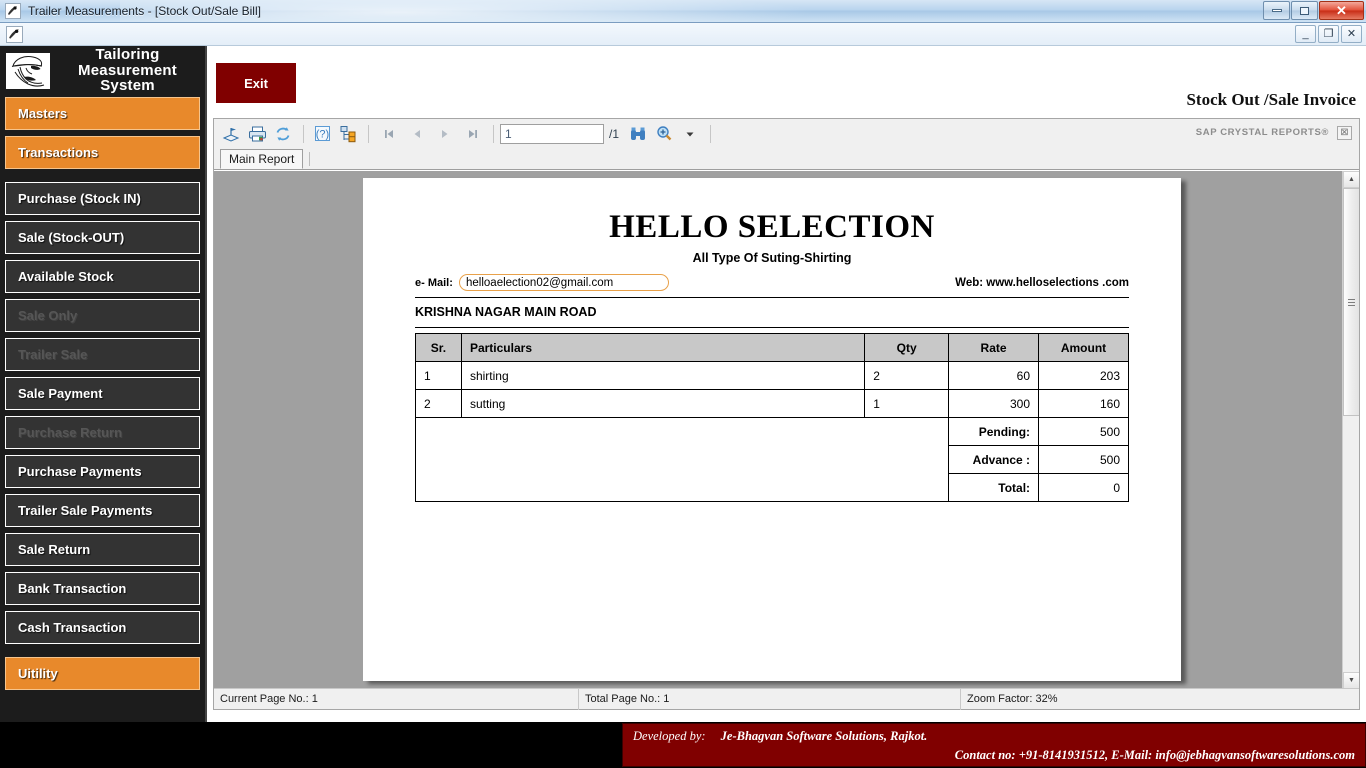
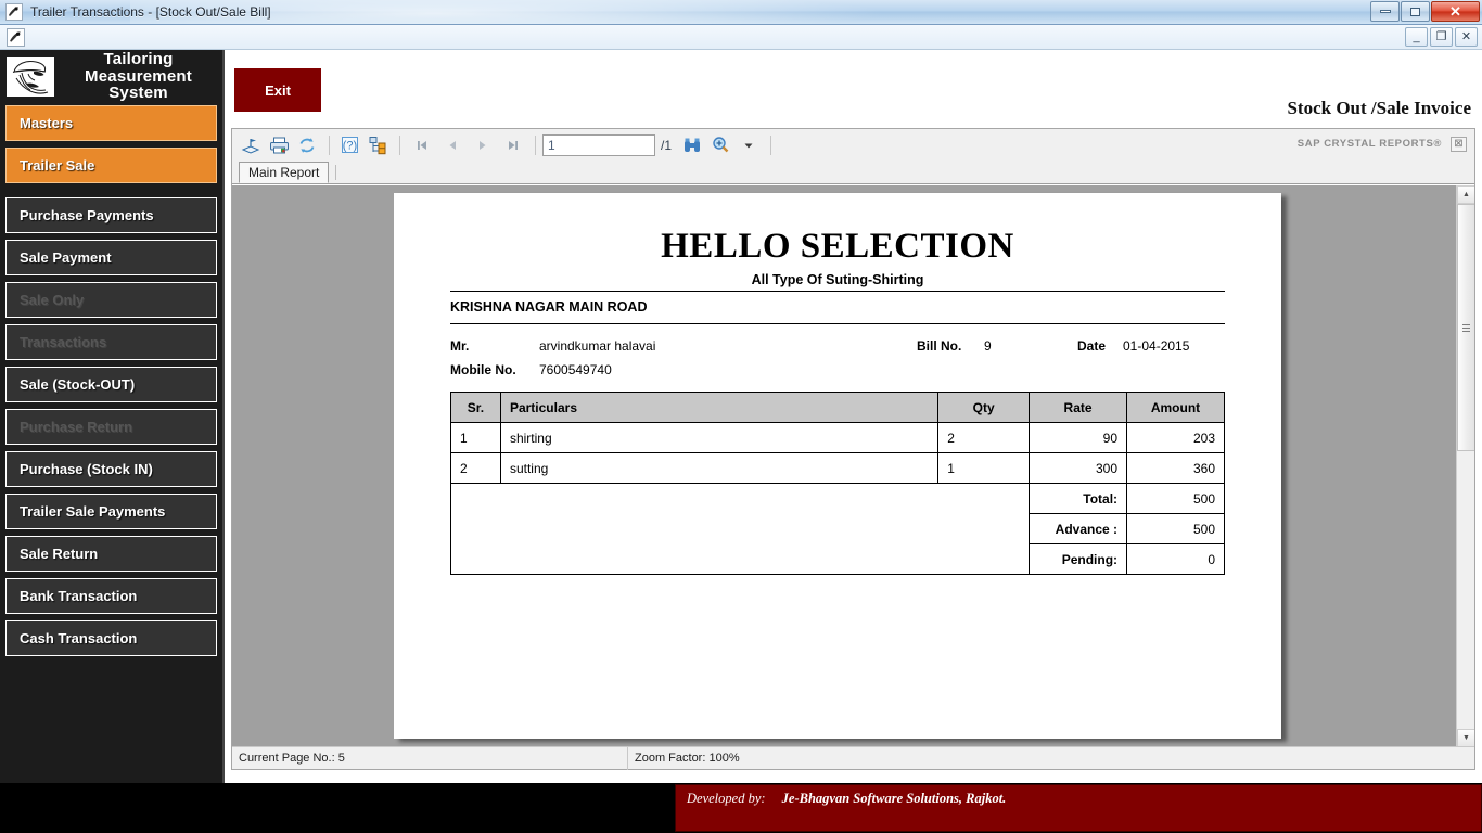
- Trailer Measurements - [Stock Out/Sale Bill]
+ Trailer Transactions - [Stock Out/Sale Bill]
  ✕
  _
  ❐
  ✕
  Tailoring
  Measurement System
  Masters
- Transactions
+ Trailer Sale
- Purchase (Stock IN)
+ Purchase Payments
- Sale (Stock-OUT)
+ Sale Payment
- Available Stock
  Sale Only
- Trailer Sale
+ Transactions
- Sale Payment
+ Sale (Stock-OUT)
  Purchase Return
- Purchase Payments
+ Purchase (Stock IN)
  Trailer Sale Payments
  Sale Return
  Bank Transaction
  Cash Transaction
- Uitility
  Exit
  Stock Out /Sale Invoice
  (?)
  1
  /1
  SAP CRYSTAL REPORTS®
  ⊠
  Main Report
  HELLO SELECTION
  All Type Of Suting-Shirting
- e- Mail:
- helloaelection02@gmail.com
- Web: www.helloselections .com
  KRISHNA NAGAR MAIN ROAD
+ Mr.
+ arvindkumar halavai
+ Mobile No.
+ 7600549740
+ Bill No.
+ 9
+ Date
+ 01-04-2015
  Sr.	Particulars	Qty	Rate	Amount
- 1	shirting	2	60	203
+ 1	shirting	2	90	203
- 2	sutting	1	300	160
+ 2	sutting	1	300	360
- 	Pending:	500
+ 	Total:	500
  Advance :	500
- Total:	0
+ Pending:	0
- Current Page No.: 1
+ Current Page No.: 5
- Total Page No.: 1
- Zoom Factor: 32%
+ Zoom Factor: 100%
  Developed by: Je-Bhagvan Software Solutions, Rajkot.
- Contact no: +91-8141931512, E-Mail: info@jebhagvansoftwaresolutions.com
